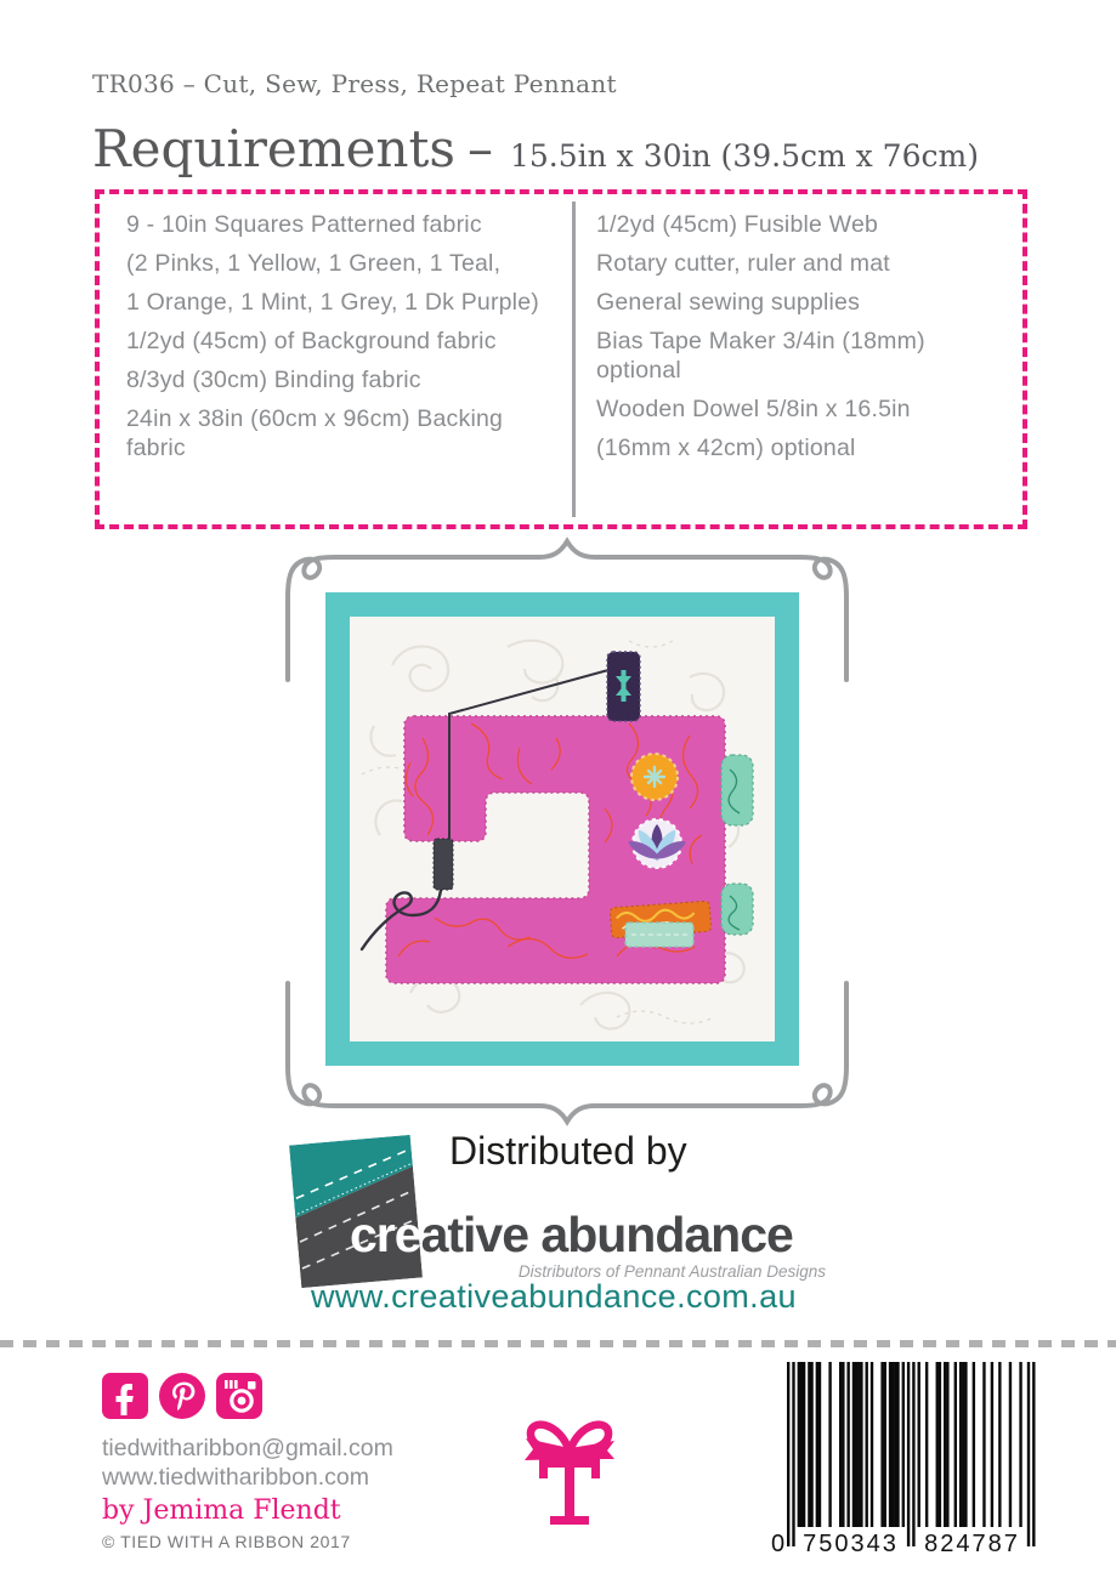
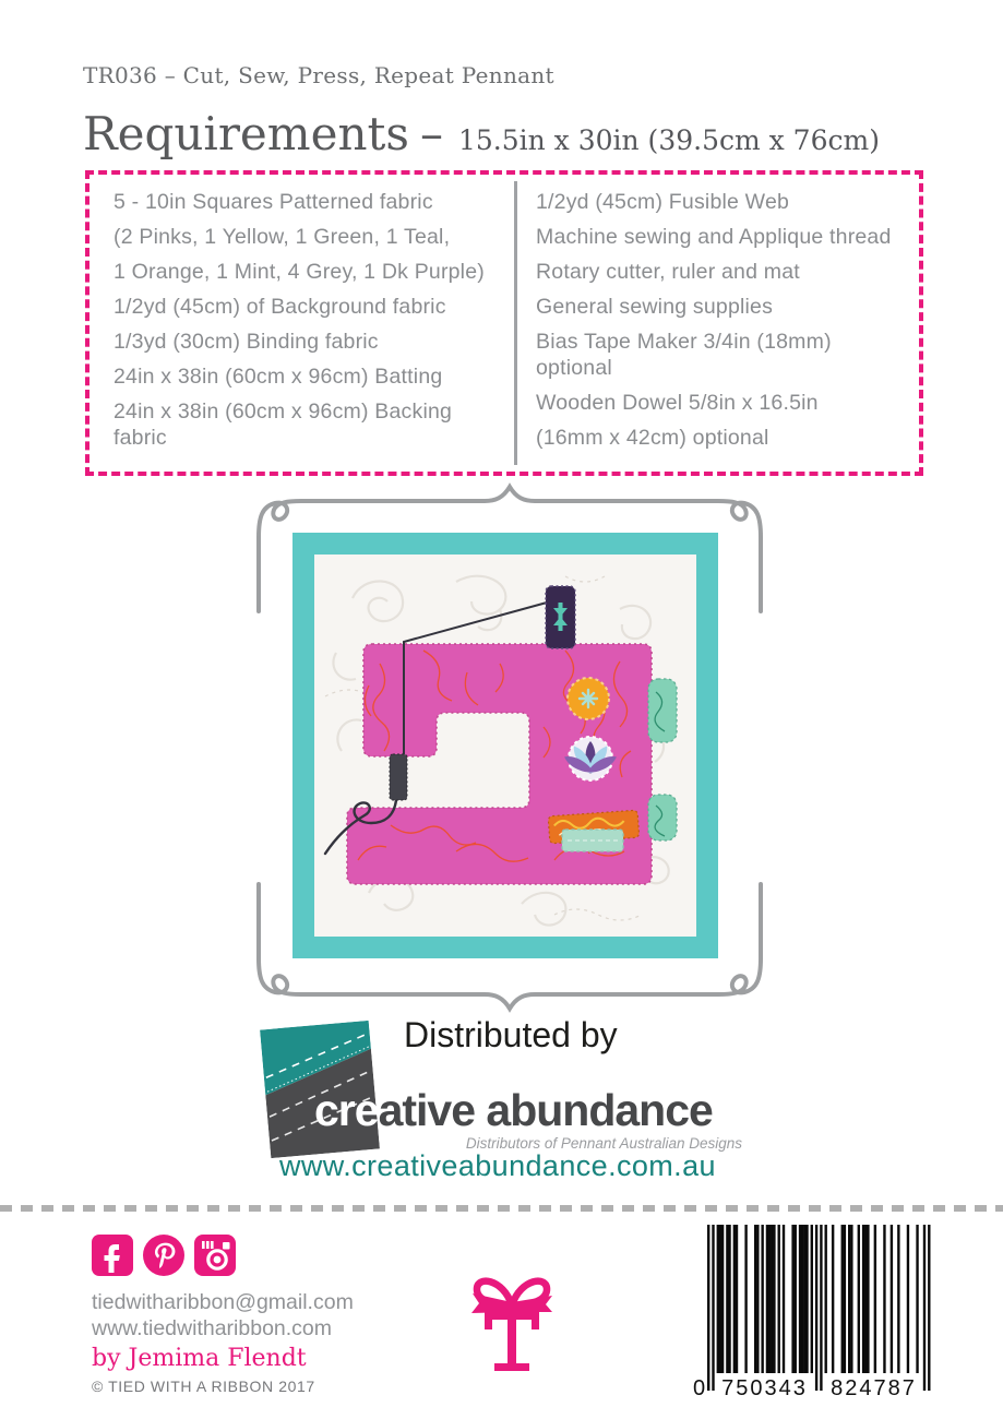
  TR036 – Cut, Sew, Press, Repeat Pennant
  Requirements – 15.5in x 30in (39.5cm x 76cm)
- 9 - 10in Squares Patterned fabric
+ 5 - 10in Squares Patterned fabric
  (2 Pinks, 1 Yellow, 1 Green, 1 Teal,
- 1 Orange, 1 Mint, 1 Grey, 1 Dk Purple)
+ 1 Orange, 1 Mint, 4 Grey, 1 Dk Purple)
  1/2yd (45cm) of Background fabric
- 8/3yd (30cm) Binding fabric
+ 1/3yd (30cm) Binding fabric
+ 24in x 38in (60cm x 96cm) Batting
  24in x 38in (60cm x 96cm) Backing
  fabric
  1/2yd (45cm) Fusible Web
+ Machine sewing and Applique thread
  Rotary cutter, ruler and mat
  General sewing supplies
  Bias Tape Maker 3/4in (18mm)
  optional
  Wooden Dowel 5/8in x 16.5in
  (16mm x 42cm) optional
  Distributed by
  creative abundance
  Distributors of Pennant Australian Designs
  www.creativeabundance.com.au
  tiedwitharibbon@gmail.com
  www.tiedwitharibbon.com
  by Jemima Flendt
  © TIED WITH A RIBBON 2017
  0
  750343
  824787
